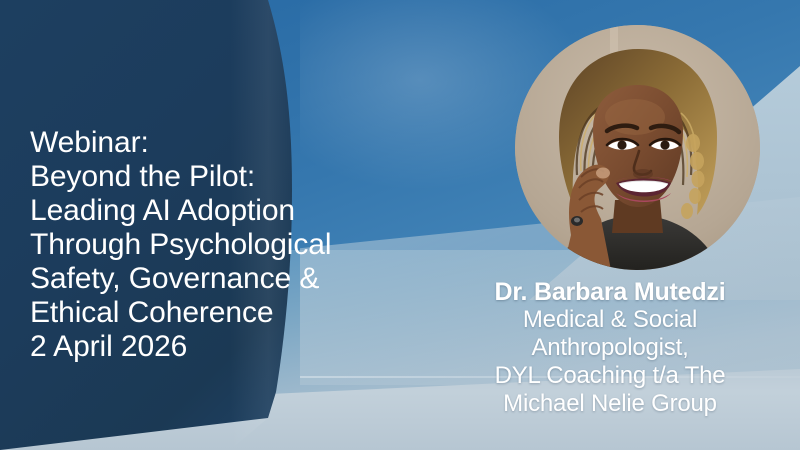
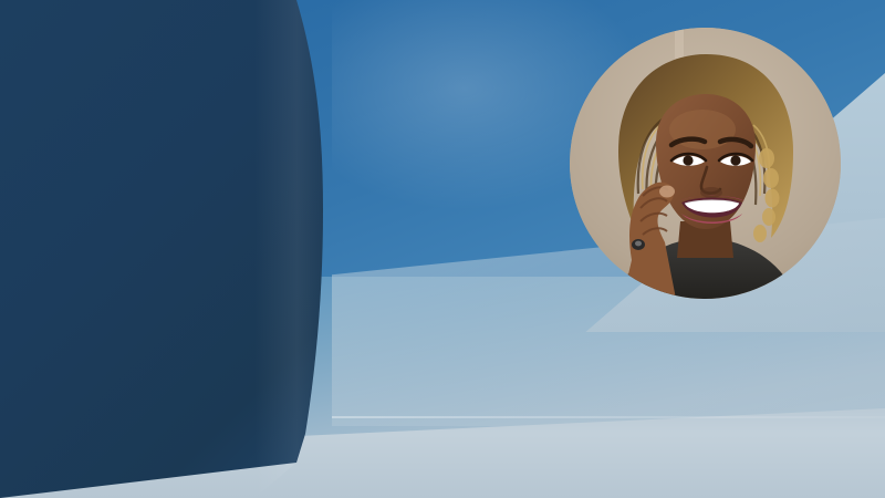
- Webinar:
- Beyond the Pilot:
- Leading AI Adoption
- Through Psychological
- Safety, Governance &
- Ethical Coherence
- 2 April 2026
- Dr. Barbara Mutedzi
- Medical & Social
- Anthropologist,
- DYL Coaching t/a The
- Michael Nelie Group
